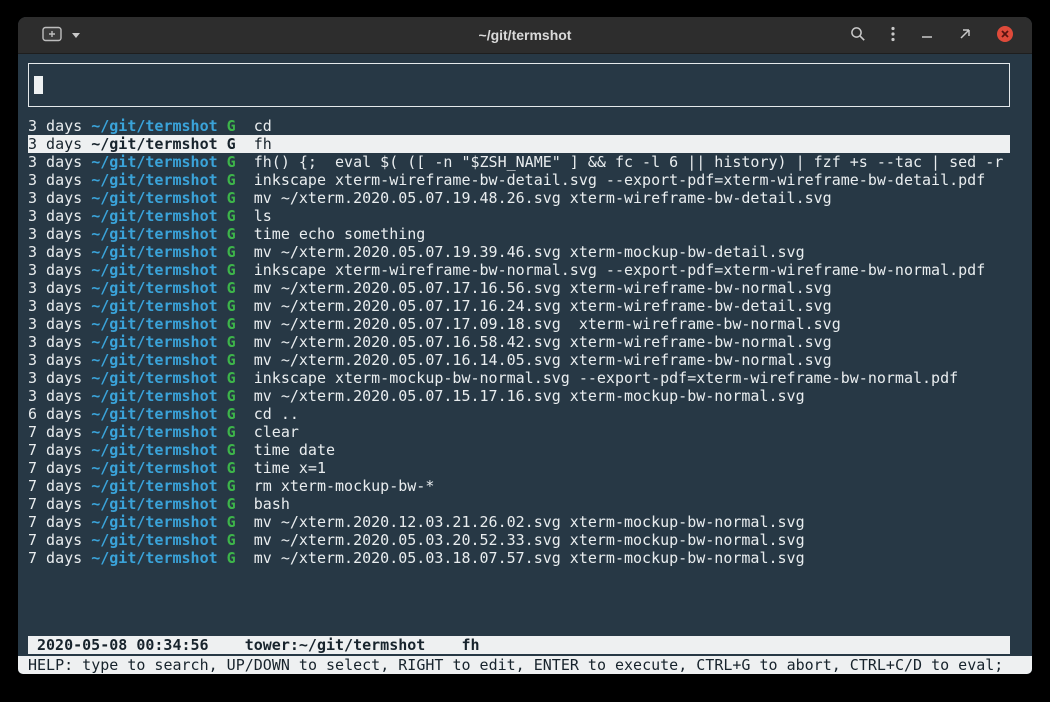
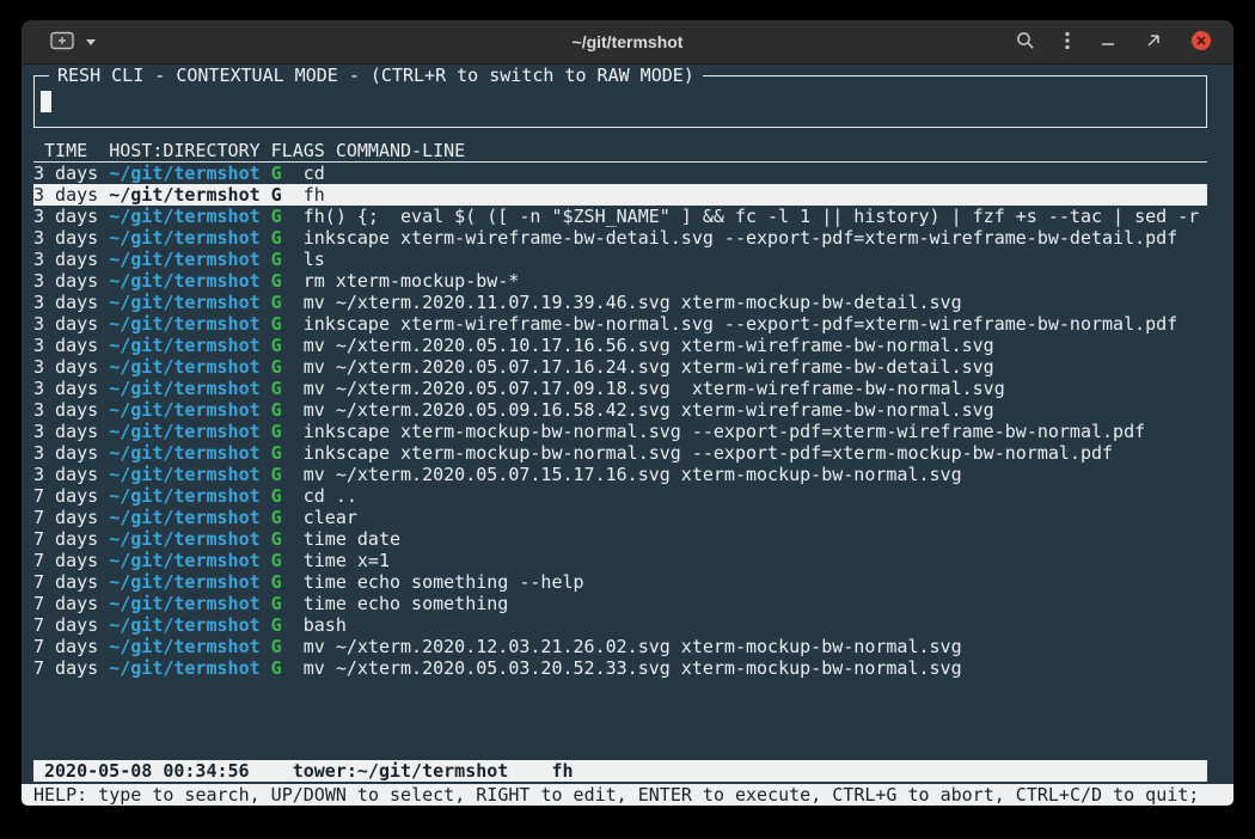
  ~/git/termshot
+ RESH CLI - CONTEXTUAL MODE - (CTRL+R to switch to RAW MODE)
+ TIME HOST:DIRECTORY FLAGS COMMAND-LINE
  3 days ~/git/termshot G cd
  3 days ~/git/termshot G fh
- 3 days ~/git/termshot G fh() {; eval $( ([ -n "$ZSH_NAME" ] && fc -l 6 || history) | fzf +s --tac | sed -r
+ 3 days ~/git/termshot G fh() {; eval $( ([ -n "$ZSH_NAME" ] && fc -l 1 || history) | fzf +s --tac | sed -r
  3 days ~/git/termshot G inkscape xterm-wireframe-bw-detail.svg --export-pdf=xterm-wireframe-bw-detail.pdf
- 3 days ~/git/termshot G mv ~/xterm.2020.05.07.19.48.26.svg xterm-wireframe-bw-detail.svg
  3 days ~/git/termshot G ls
- 3 days ~/git/termshot G time echo something
+ 3 days ~/git/termshot G rm xterm-mockup-bw-*
- 3 days ~/git/termshot G mv ~/xterm.2020.05.07.19.39.46.svg xterm-mockup-bw-detail.svg
+ 3 days ~/git/termshot G mv ~/xterm.2020.11.07.19.39.46.svg xterm-mockup-bw-detail.svg
  3 days ~/git/termshot G inkscape xterm-wireframe-bw-normal.svg --export-pdf=xterm-wireframe-bw-normal.pdf
- 3 days ~/git/termshot G mv ~/xterm.2020.05.07.17.16.56.svg xterm-wireframe-bw-normal.svg
+ 3 days ~/git/termshot G mv ~/xterm.2020.05.10.17.16.56.svg xterm-wireframe-bw-normal.svg
  3 days ~/git/termshot G mv ~/xterm.2020.05.07.17.16.24.svg xterm-wireframe-bw-detail.svg
  3 days ~/git/termshot G mv ~/xterm.2020.05.07.17.09.18.svg xterm-wireframe-bw-normal.svg
- 3 days ~/git/termshot G mv ~/xterm.2020.05.07.16.58.42.svg xterm-wireframe-bw-normal.svg
+ 3 days ~/git/termshot G mv ~/xterm.2020.05.09.16.58.42.svg xterm-wireframe-bw-normal.svg
- 3 days ~/git/termshot G mv ~/xterm.2020.05.07.16.14.05.svg xterm-wireframe-bw-normal.svg
  3 days ~/git/termshot G inkscape xterm-mockup-bw-normal.svg --export-pdf=xterm-wireframe-bw-normal.pdf
+ 3 days ~/git/termshot G inkscape xterm-mockup-bw-normal.svg --export-pdf=xterm-mockup-bw-normal.pdf
  3 days ~/git/termshot G mv ~/xterm.2020.05.07.15.17.16.svg xterm-mockup-bw-normal.svg
- 6 days ~/git/termshot G cd ..
+ 7 days ~/git/termshot G cd ..
  7 days ~/git/termshot G clear
  7 days ~/git/termshot G time date
  7 days ~/git/termshot G time x=1
+ 7 days ~/git/termshot G time echo something --help
- 7 days ~/git/termshot G rm xterm-mockup-bw-*
+ 7 days ~/git/termshot G time echo something
  7 days ~/git/termshot G bash
  7 days ~/git/termshot G mv ~/xterm.2020.12.03.21.26.02.svg xterm-mockup-bw-normal.svg
  7 days ~/git/termshot G mv ~/xterm.2020.05.03.20.52.33.svg xterm-mockup-bw-normal.svg
- 7 days ~/git/termshot G mv ~/xterm.2020.05.03.18.07.57.svg xterm-mockup-bw-normal.svg
  2020-05-08 00:34:56 tower:~/git/termshot fh
- HELP: type to search, UP/DOWN to select, RIGHT to edit, ENTER to execute, CTRL+G to abort, CTRL+C/D to eval;
+ HELP: type to search, UP/DOWN to select, RIGHT to edit, ENTER to execute, CTRL+G to abort, CTRL+C/D to quit;
